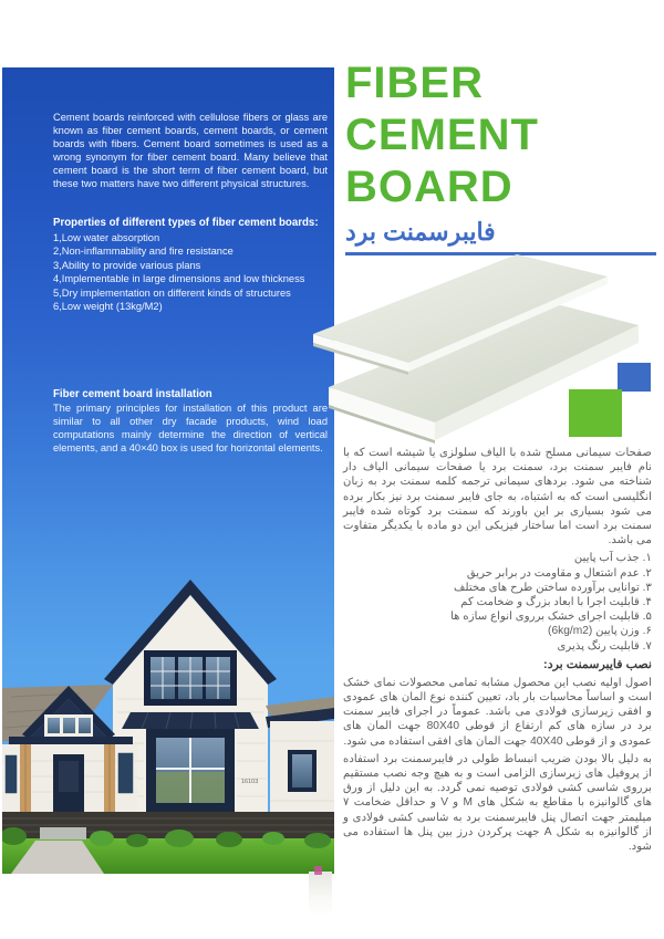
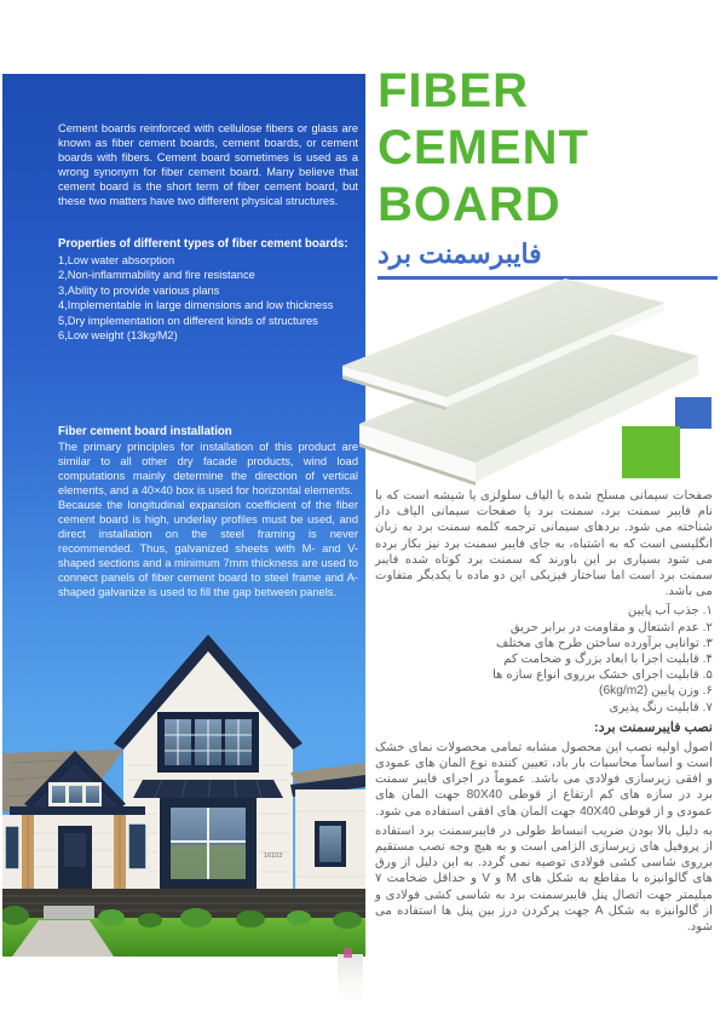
  Cement boards reinforced with cellulose fibers or glass are known as fiber cement boards, cement boards, or cement boards with fibers. Cement board sometimes is used as a wrong synonym for fiber cement board. Many believe that cement board is the short term of fiber cement board, but these two matters have two different physical structures.
  Properties of different types of fiber cement boards:
  1,Low water absorption
  2,Non-inflammability and fire resistance
  3,Ability to provide various plans
  4,Implementable in large dimensions and low thickness
  5,Dry implementation on different kinds of structures
  6,Low weight (13kg/M2)
  Fiber cement board installation
  The primary principles for installation of this product are similar to all other dry facade products, wind load computations mainly determine the direction of vertical elements, and a 40×40 box is used for horizontal elements.
+ Because the longitudinal expansion coefficient of the fiber cement board is high, underlay profiles must be used, and direct installation on the steel framing is never recommended. Thus, galvanized sheets with M- and V-shaped sections and a minimum 7mm thickness are used to connect panels of fiber cement board to steel frame and A-shaped galvanize is used to fill the gap between panels.
  FIBER
  CEMENT
  BOARD
  فایبرسمنت برد
  صفحات سیمانی مسلح شده با الیاف سلولزی یا شیشه است که با نام فایبر سمنت برد، سمنت برد یا صفحات سیمانی الیاف دار شناخته می شود. بردهای سیمانی ترجمه کلمه سمنت برد به زبان انگلیسی است که به اشتباه، به جای فایبر سمنت برد نیز بکار برده می شود بسیاری بر این باورند که سمنت برد کوتاه شده فایبر سمنت برد است اما ساختار فیزیکی این دو ماده با یکدیگر متفاوت می باشد.
  ۱. جذب آب پایین
  ۲. عدم اشتعال و مقاومت در برابر حریق
  ۳. توانایی برآورده ساختن طرح های مختلف
  ۴. قابلیت اجرا با ابعاد بزرگ و ضخامت کم
  ۵. قابلیت اجرای خشک برروی انواع سازه ها
  ۶. وزن پایین (6kg/m2)
  ۷. قابلیت رنگ پذیری
  نصب فایبرسمنت برد:
  اصول اولیه نصب این محصول مشابه تمامی محصولات نمای خشک است و اساساً محاسبات بار باد، تعیین کننده نوع المان های عمودی و افقی زیرسازی فولادی می باشد. عموماً در اجرای فایبر سمنت برد در سازه های کم ارتفاع از قوطی 80X40 جهت المان های عمودی و از قوطی 40X40 جهت المان های افقی استفاده می شود.
  به دلیل بالا بودن ضریب انبساط طولی در فایبرسمنت برد استفاده از پروفیل های زیرسازی الزامی است و به هیچ وجه نصب مستقیم برروی شاسی کشی فولادی توصیه نمی گردد. به این دلیل از ورق های گالوانیزه با مقاطع به شکل های M و V و حداقل ضخامت ۷ میلیمتر جهت اتصال پنل فایبرسمنت برد به شاسی کشی فولادی و از گالوانیزه به شکل A جهت پرکردن درز بین پنل ها استفاده می شود.
